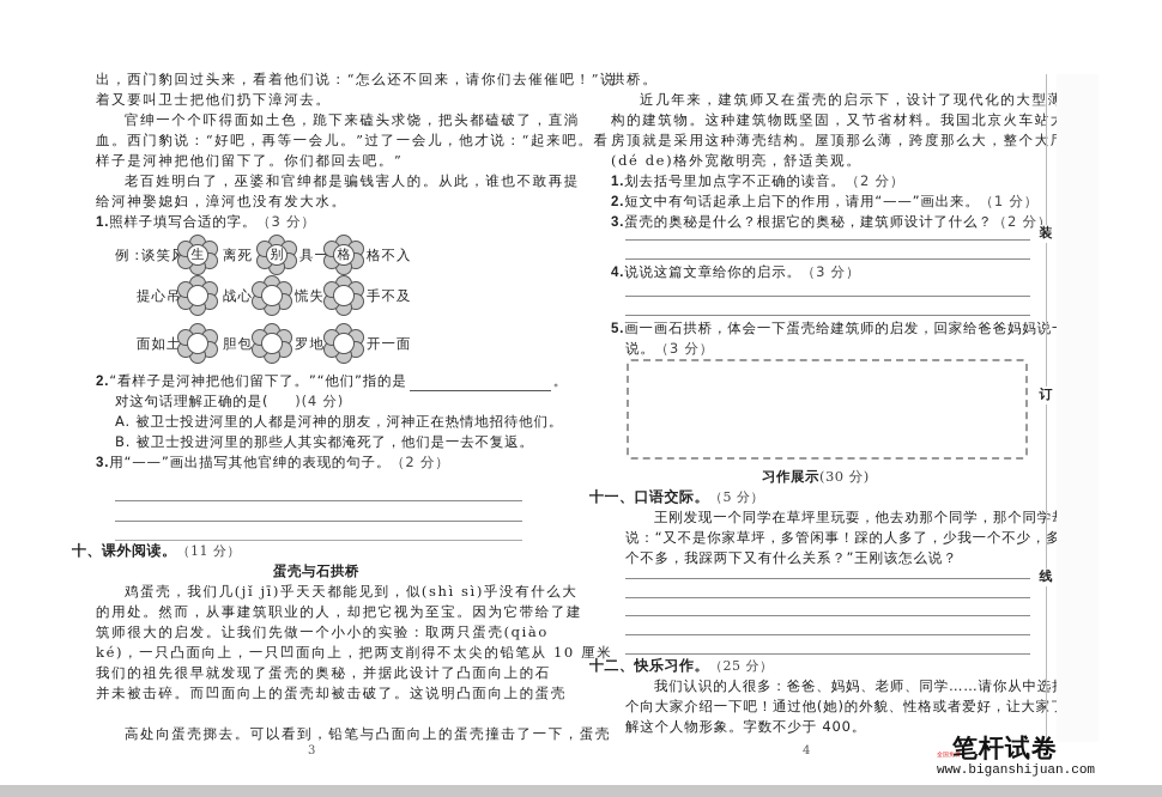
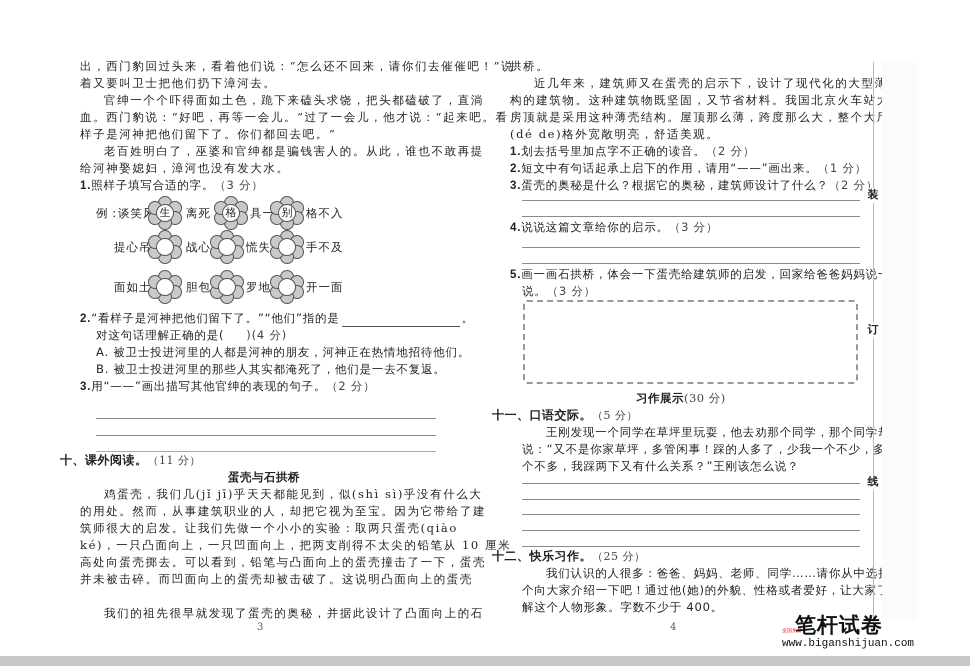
  出，西门豹回过头来，看着他们说：“怎么还不回来，请你们去催催吧！”说
  着又要叫卫士把他们扔下漳河去。
  官绅一个个吓得面如土色，跪下来磕头求饶，把头都磕破了，直淌
  血。西门豹说：“好吧，再等一会儿。”过了一会儿，他才说：“起来吧。看
  样子是河神把他们留下了。你们都回去吧。”
  老百姓明白了，巫婆和官绅都是骗钱害人的。从此，谁也不敢再提
  给河神娶媳妇，漳河也没有发大水。
  1.照样子填写合适的字。（3 分）
  例：
  生
  离死
- 别
+ 格
  具一
- 格
+ 别
  格不入
  提心吊
  战心
  慌失
  手不及
  面如土
  胆包
  罗地
  开一面
  2.“看样子是河神把他们留下了。”“他们”指的是 。
  对这句话理解正确的是( )(4 分)
  A. 被卫士投进河里的人都是河神的朋友，河神正在热情地招待他们。
  B. 被卫士投进河里的那些人其实都淹死了，他们是一去不复返。
  3.用“——”画出描写其他官绅的表现的句子。（2 分）
  十、课外阅读。（11 分）
  蛋壳与石拱桥
  鸡蛋壳，我们几(jǐ jī)乎天天都能见到，似(shì sì)乎没有什么大
  的用处。然而，从事建筑职业的人，却把它视为至宝。因为它带给了建
  筑师很大的启发。让我们先做一个小小的实验：取两只蛋壳(qiào
  ké)，一只凸面向上，一只凹面向上，把两支削得不太尖的铅笔从 10 厘米
- 我们的祖先很早就发现了蛋壳的奥秘，并据此设计了凸面向上的石
+ 高处向蛋壳掷去。可以看到，铅笔与凸面向上的蛋壳撞击了一下，蛋壳
  并未被击碎。而凹面向上的蛋壳却被击破了。这说明凸面向上的蛋壳
- 高处向蛋壳掷去。可以看到，铅笔与凸面向上的蛋壳撞击了一下，蛋壳
+ 我们的祖先很早就发现了蛋壳的奥秘，并据此设计了凸面向上的石
  3
  拱桥。
  近几年来，建筑师又在蛋壳的启示下，设计了现代化的大型
  构的建筑物。这种建筑物既坚固，又节省材料。我国北京火车站
  房顶就是采用这种薄壳结构。屋顶那么薄，跨度那么大，整个大
  (dé de)格外宽敞明亮，舒适美观。
  1.划去括号里加点字不正确的读音。（2 分）
  2.短文中有句话起承上启下的作用，请用“——”画出来。（1 分）
  3.蛋壳的奥秘是什么？根据它的奥秘，建筑师设计了什么？（2 分）
  4.说说这篇文章给你的启示。（3 分）
  5.画一画石拱桥，体会一下蛋壳给建筑师的启发，回家给爸爸妈妈说
  说。（3 分）
  习作展示(30 分)
  十一、口语交际。（5 分）
  王刚发现一个同学在草坪里玩耍，他去劝那个同学，那个同学
  说：“又不是你家草坪，多管闲事！踩的人多了，少我一个不少，多
  个不多，我踩两下又有什么关系？”王刚该怎么说？
  十二、快乐习作。（25 分）
  我们认识的人很多：爸爸、妈妈、老师、同学……请你从中选
  个向大家介绍一下吧！通过他(她)的外貌、性格或者爱好，让大家
  解这个人物形象。字数不少于 400。
  4
  装
  订
  线
  笔杆试卷
  www.biganshijuan.com
